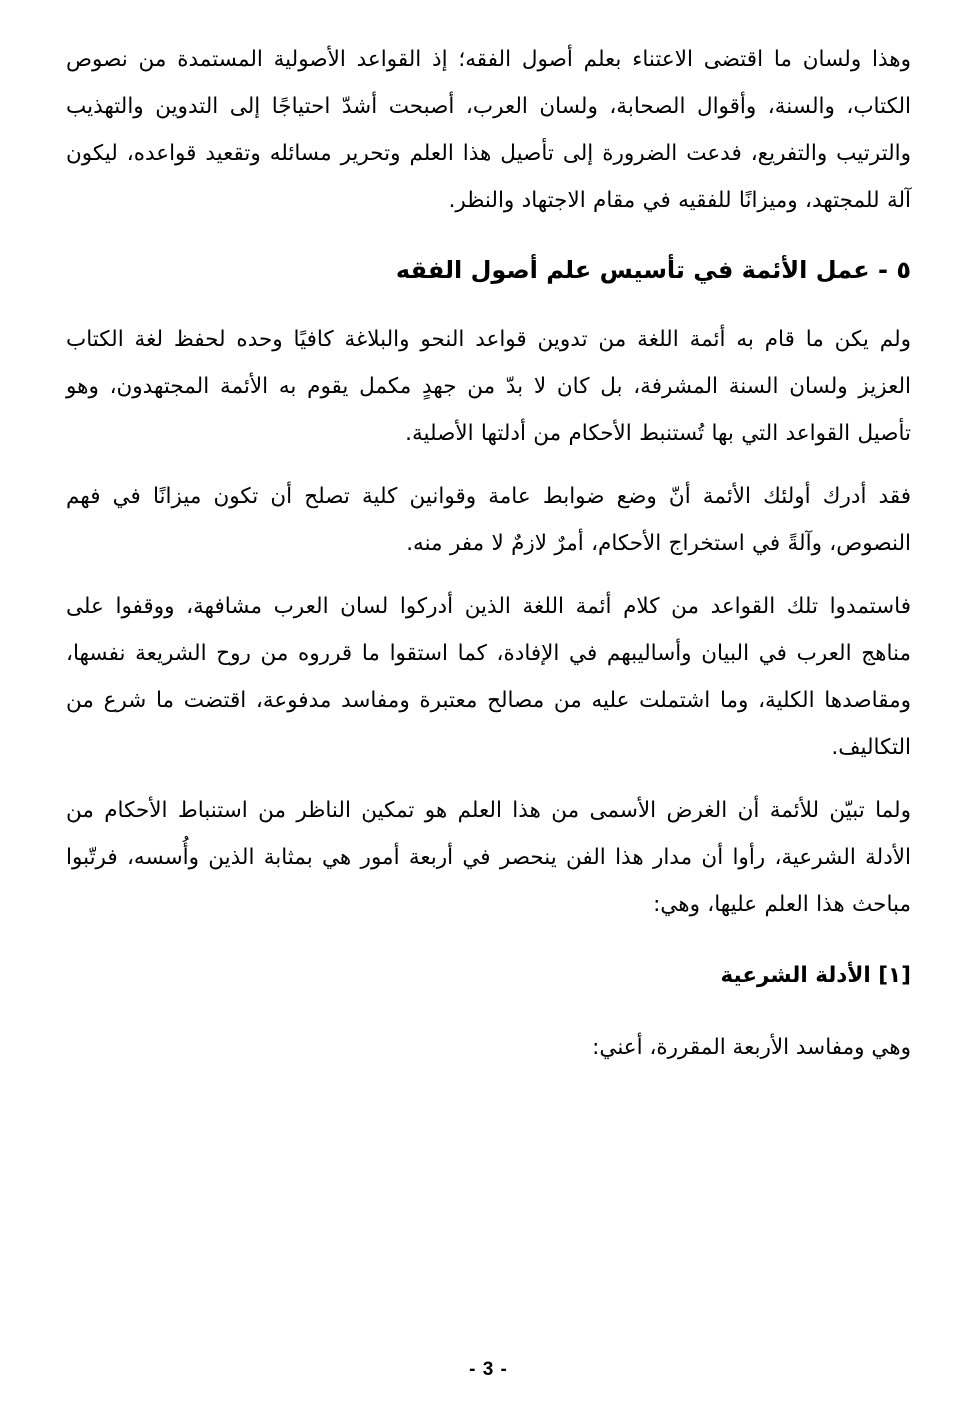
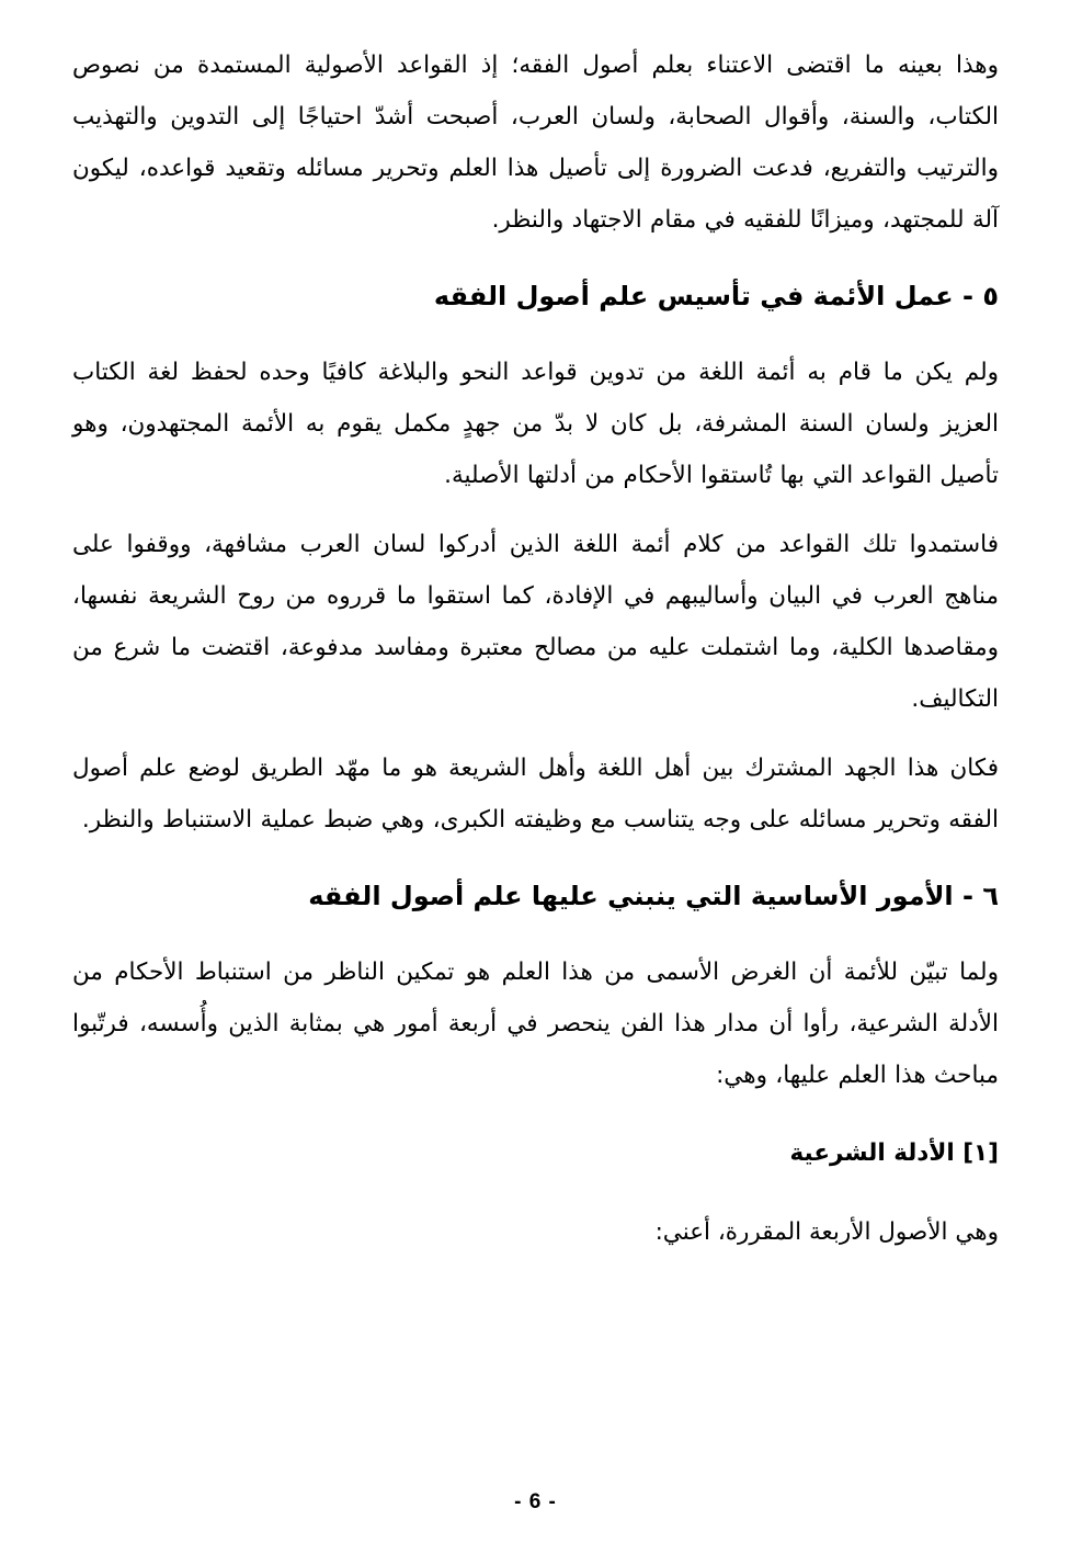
- وهذا ولسان ما اقتضى الاعتناء بعلم أصول الفقه؛ إذ القواعد الأصولية المستمدة من نصوص الكتاب، والسنة، وأقوال الصحابة، ولسان العرب، أصبحت أشدّ احتياجًا إلى التدوين والتهذيب والترتيب والتفريع، فدعت الضرورة إلى تأصيل هذا العلم وتحرير مسائله وتقعيد قواعده، ليكون آلة للمجتهد، وميزانًا للفقيه في مقام الاجتهاد والنظر.
+ وهذا بعينه ما اقتضى الاعتناء بعلم أصول الفقه؛ إذ القواعد الأصولية المستمدة من نصوص الكتاب، والسنة، وأقوال الصحابة، ولسان العرب، أصبحت أشدّ احتياجًا إلى التدوين والتهذيب والترتيب والتفريع، فدعت الضرورة إلى تأصيل هذا العلم وتحرير مسائله وتقعيد قواعده، ليكون آلة للمجتهد، وميزانًا للفقيه في مقام الاجتهاد والنظر.
  ٥ - عمل الأئمة في تأسيس علم أصول الفقه
- ولم يكن ما قام به أئمة اللغة من تدوين قواعد النحو والبلاغة كافيًا وحده لحفظ لغة الكتاب العزيز ولسان السنة المشرفة، بل كان لا بدّ من جهدٍ مكمل يقوم به الأئمة المجتهدون، وهو تأصيل القواعد التي بها تُستنبط الأحكام من أدلتها الأصلية.
+ ولم يكن ما قام به أئمة اللغة من تدوين قواعد النحو والبلاغة كافيًا وحده لحفظ لغة الكتاب العزيز ولسان السنة المشرفة، بل كان لا بدّ من جهدٍ مكمل يقوم به الأئمة المجتهدون، وهو تأصيل القواعد التي بها تُاستقوا الأحكام من أدلتها الأصلية.
- فقد أدرك أولئك الأئمة أنّ وضع ضوابط عامة وقوانين كلية تصلح أن تكون ميزانًا في فهم النصوص، وآلةً في استخراج الأحكام، أمرٌ لازمٌ لا مفر منه.
  فاستمدوا تلك القواعد من كلام أئمة اللغة الذين أدركوا لسان العرب مشافهة، ووقفوا على مناهج العرب في البيان وأساليبهم في الإفادة، كما استقوا ما قرروه من روح الشريعة نفسها، ومقاصدها الكلية، وما اشتملت عليه من مصالح معتبرة ومفاسد مدفوعة، اقتضت ما شرع من التكاليف.
+ فكان هذا الجهد المشترك بين أهل اللغة وأهل الشريعة هو ما مهّد الطريق لوضع علم أصول الفقه وتحرير مسائله على وجه يتناسب مع وظيفته الكبرى، وهي ضبط عملية الاستنباط والنظر.
+ ٦ - الأمور الأساسية التي ينبني عليها علم أصول الفقه
  ولما تبيّن للأئمة أن الغرض الأسمى من هذا العلم هو تمكين الناظر من استنباط الأحكام من الأدلة الشرعية، رأوا أن مدار هذا الفن ينحصر في أربعة أمور هي بمثابة الذين وأُسسه، فرتّبوا مباحث هذا العلم عليها، وهي:
  [١] الأدلة الشرعية
- وهي ومفاسد الأربعة المقررة، أعني:
+ وهي الأصول الأربعة المقررة، أعني:
- - 3 -
+ - 6 -
